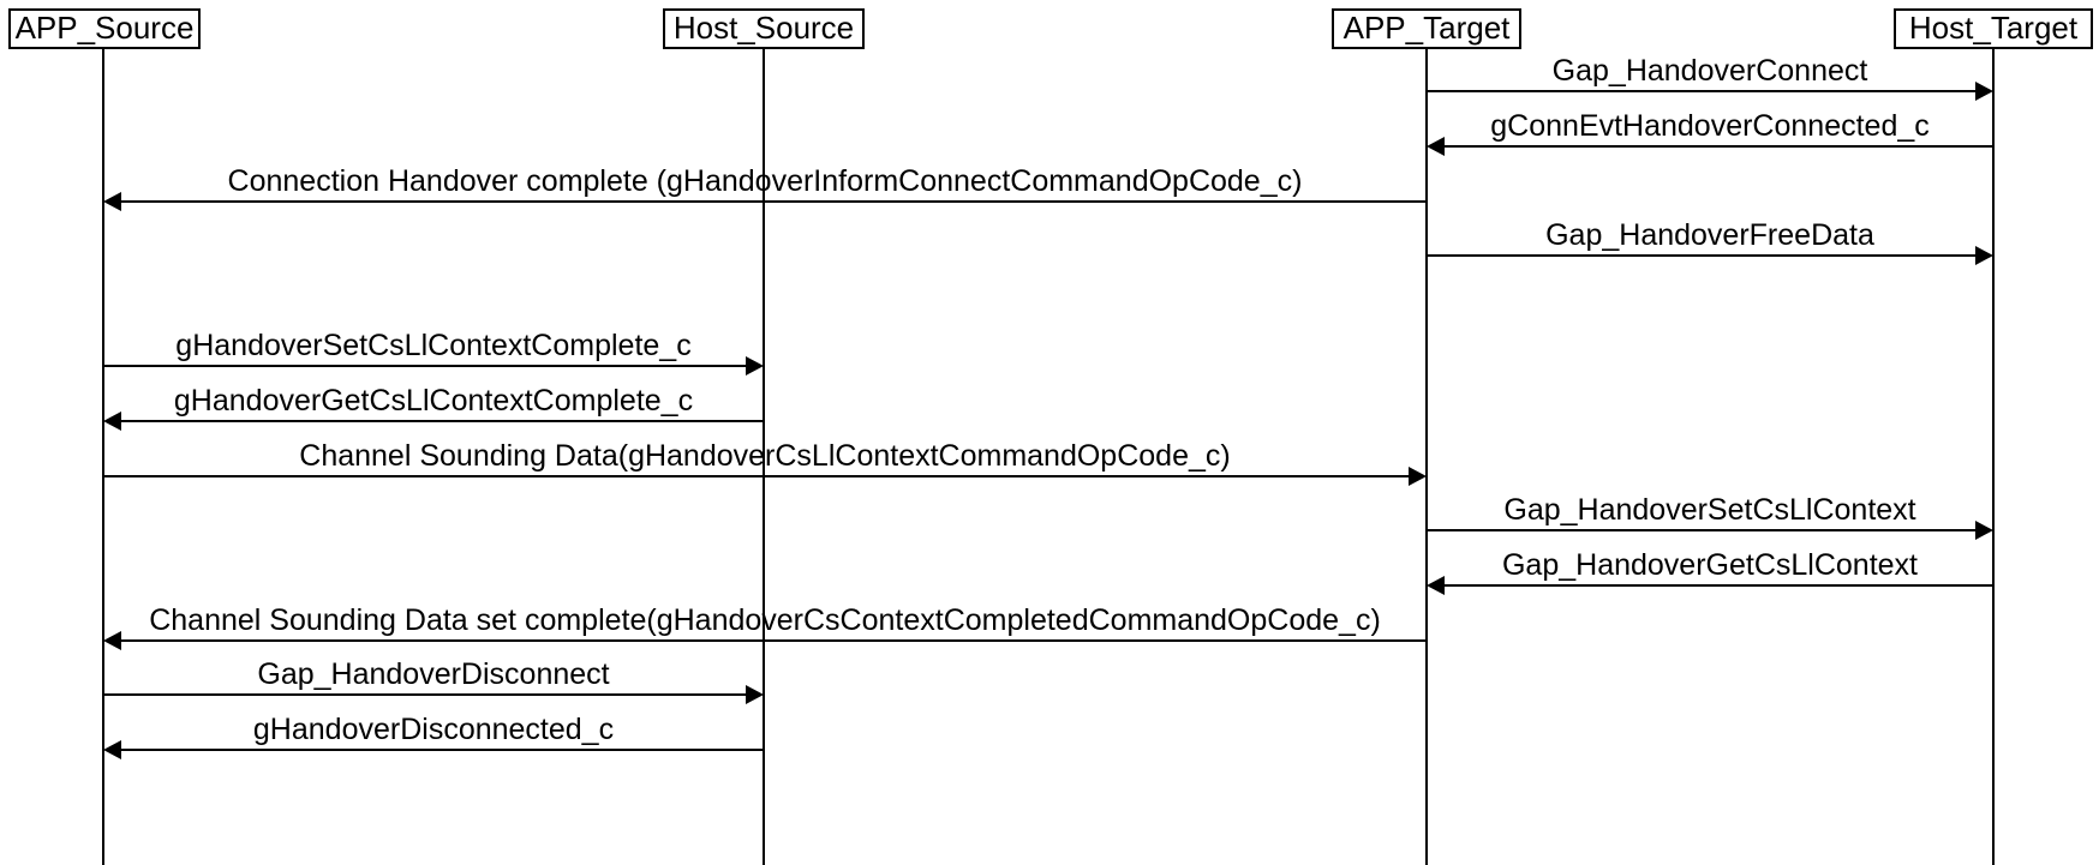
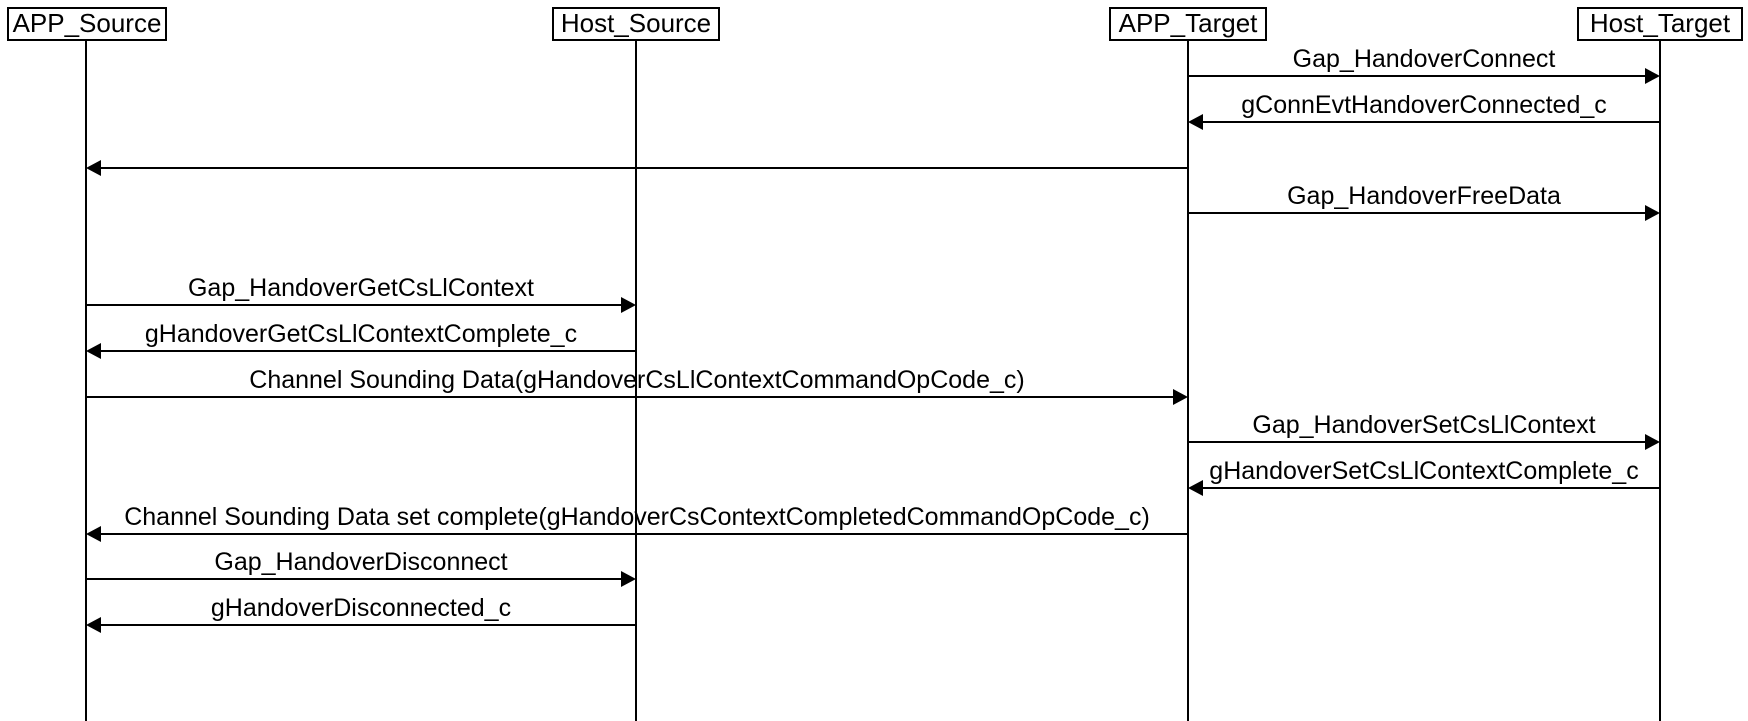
  APP_Source
  Host_Source
  APP_Target
  Host_Target
  Gap_HandoverConnect
  gConnEvtHandoverConnected_c
- Connection Handover complete (gHandoverInformConnectCommandOpCode_c)
  Gap_HandoverFreeData
- gHandoverSetCsLlContextComplete_c
+ Gap_HandoverGetCsLlContext
  gHandoverGetCsLlContextComplete_c
  Channel Sounding Data(gHandoverCsLlContextCommandOpCode_c)
  Gap_HandoverSetCsLlContext
- Gap_HandoverGetCsLlContext
+ gHandoverSetCsLlContextComplete_c
  Channel Sounding Data set complete(gHandoverCsContextCompletedCommandOpCode_c)
  Gap_HandoverDisconnect
  gHandoverDisconnected_c
